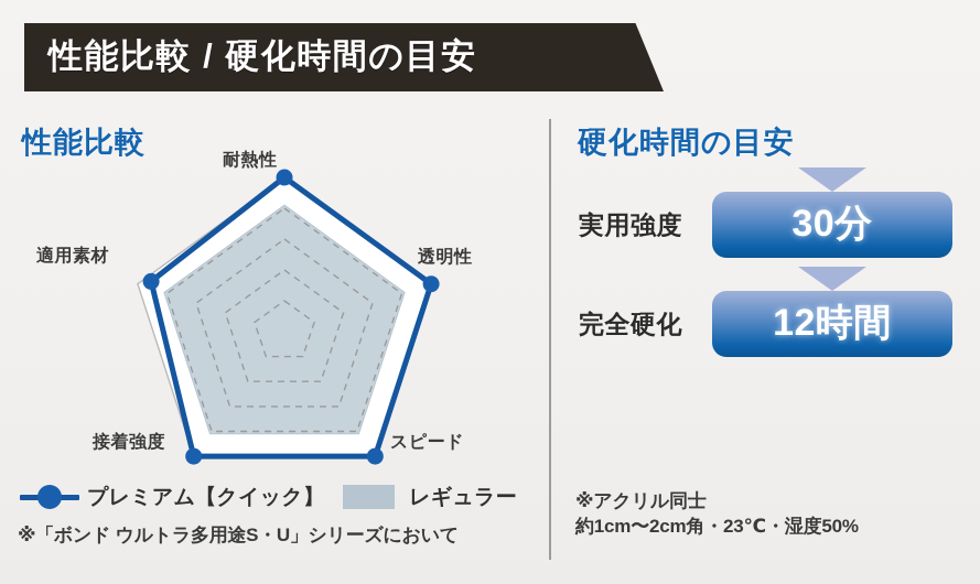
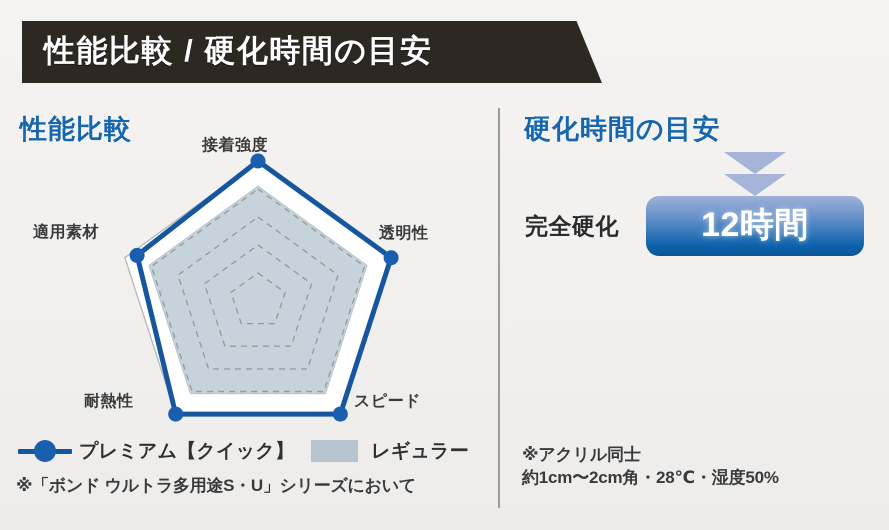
  性能比較 / 硬化時間の目安
  性能比較
- 耐熱性
+ 接着強度
  透明性
  スピード
- 接着強度
+ 耐熱性
  適用素材
  プレミアム【クイック】
  レギュラー
  ※「ボンド ウルトラ多用途S・U」シリーズにおいて
  硬化時間の目安
- 実用強度
- 30分
  完全硬化
  12時間
  ※アクリル同士
- 約1cm〜2cm角・23℃・湿度50%
+ 約1cm〜2cm角・28℃・湿度50%
